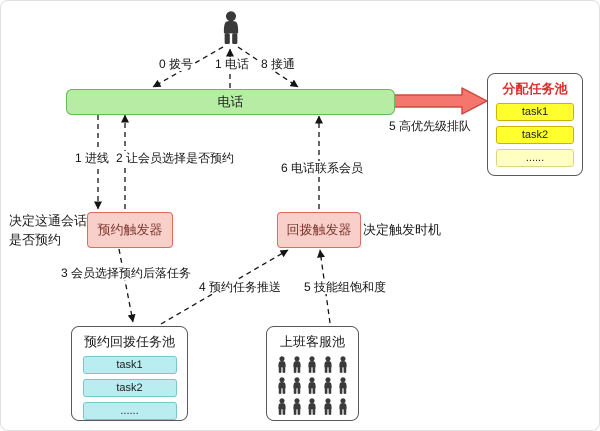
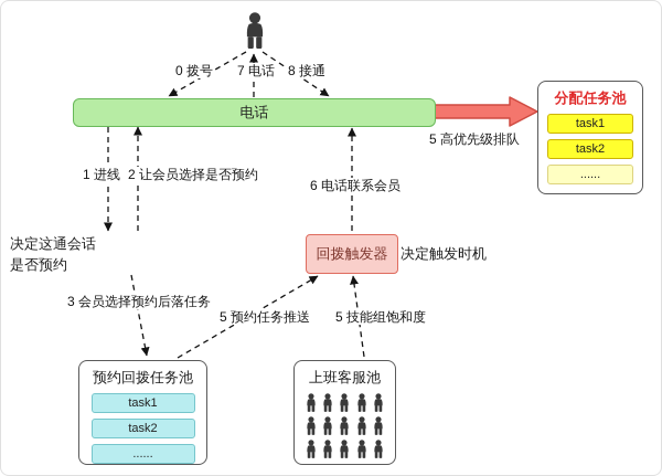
  电话
  0 拨号
- 1 电话
+ 7 电话
  8 接通
  1 进线
  2 让会员选择是否预约
  6 电话联系会员
  3 会员选择预约后落任务
- 4 预约任务推送
+ 5 预约任务推送
  5 技能组饱和度
  5 高优先级排队
  决定这通会话
  是否预约
  决定触发时机
- 预约触发器
  回拨触发器
  分配任务池
  task1
  task2
  ......
  预约回拨任务池
  task1
  task2
  ......
  上班客服池
